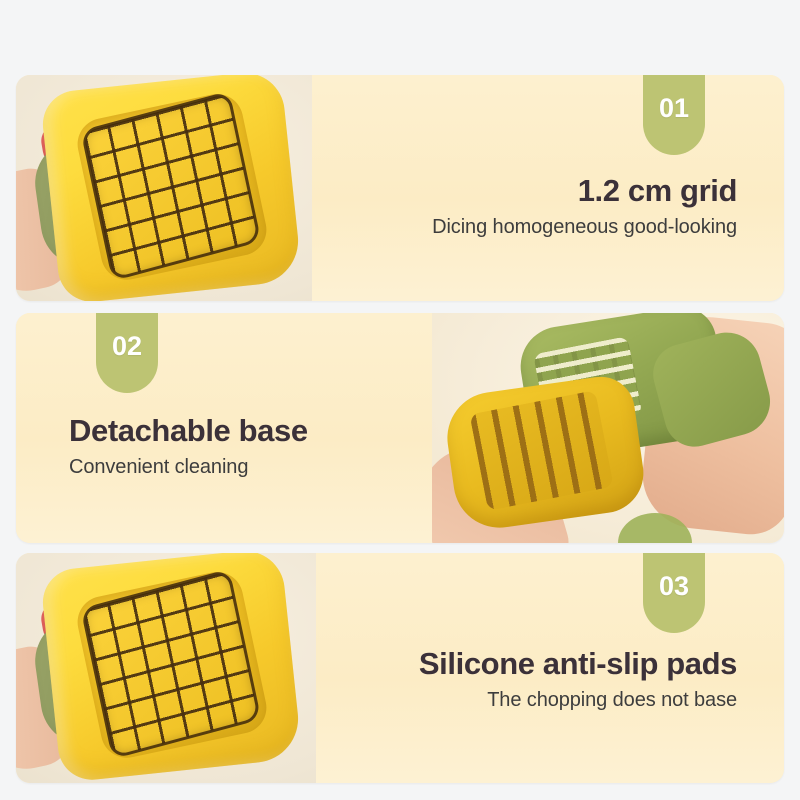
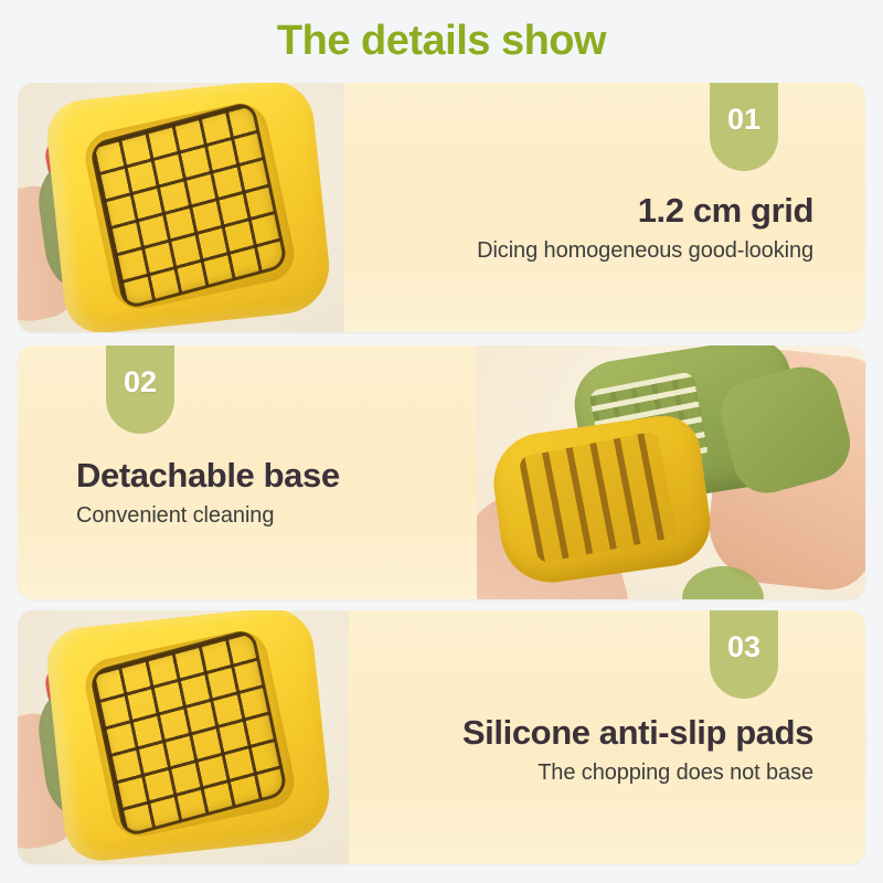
+ The details show
  01
  1.2 cm grid
  Dicing homogeneous good-looking
  02
  Detachable base
  Convenient cleaning
  03
  Silicone anti-slip pads
  The chopping does not base
